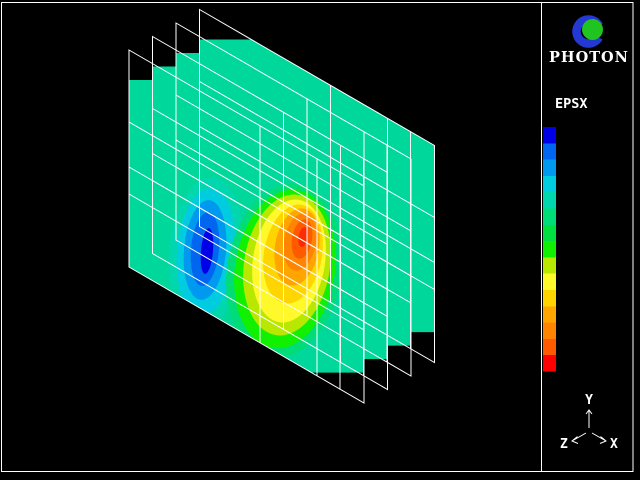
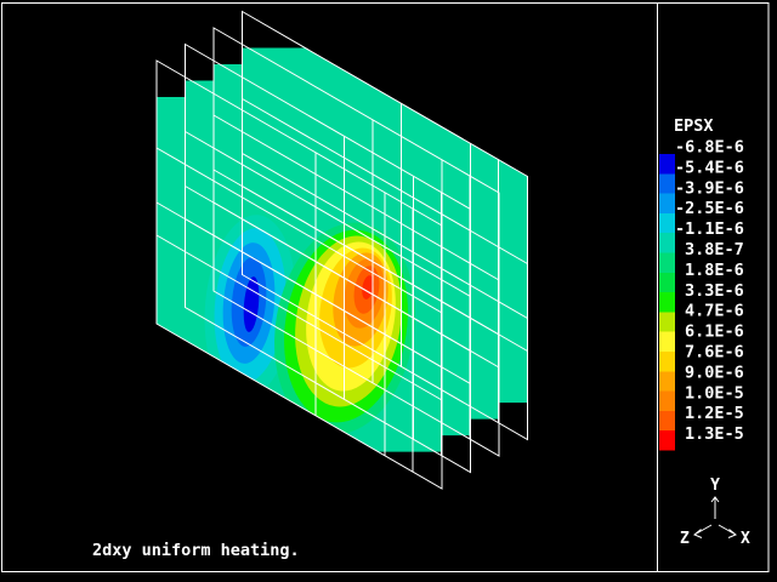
- PHOTON
  EPSX
+ -6.8E-6
+ -5.4E-6
+ -3.9E-6
+ -2.5E-6
+ -1.1E-6
+ 3.8E-7
+ 1.8E-6
+ 3.3E-6
+ 4.7E-6
+ 6.1E-6
+ 7.6E-6
+ 9.0E-6
+ 1.0E-5
+ 1.2E-5
+ 1.3E-5
  Y
  Z
  X
+ 2dxy uniform heating.
